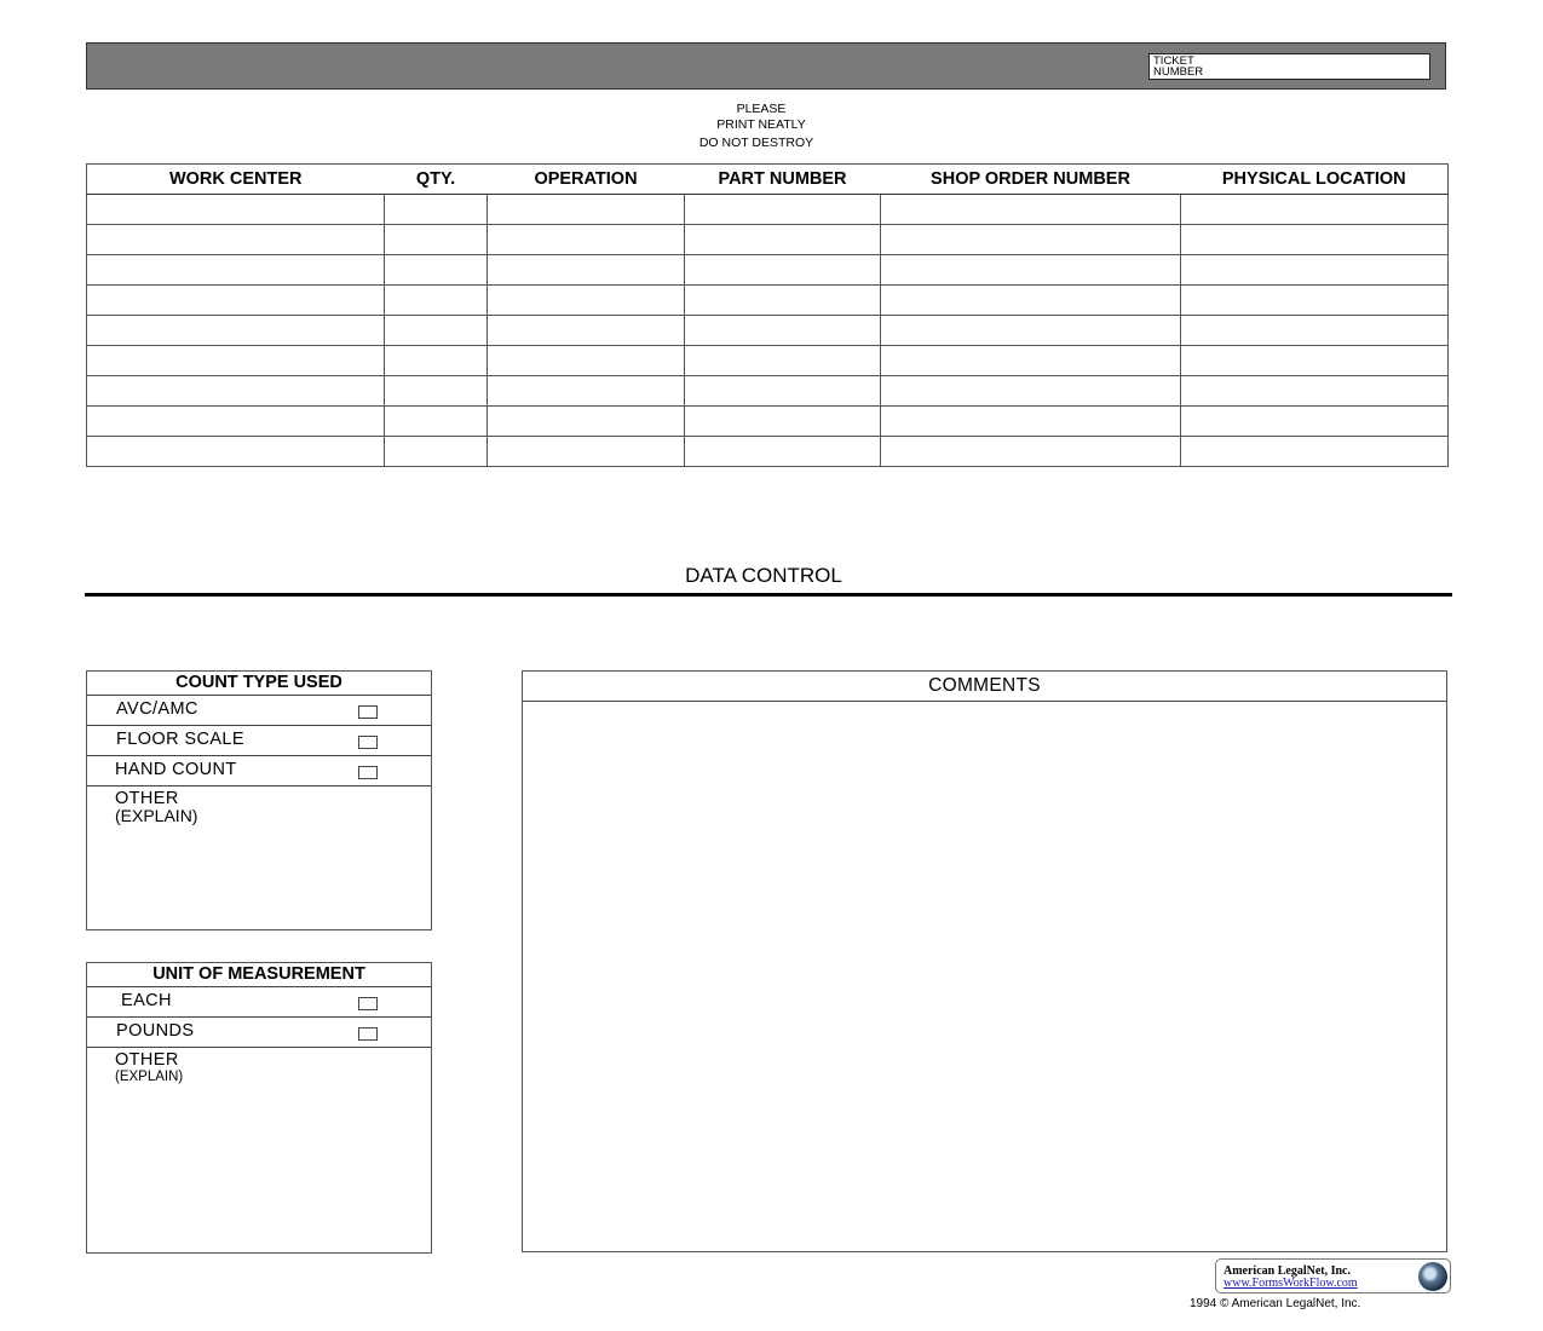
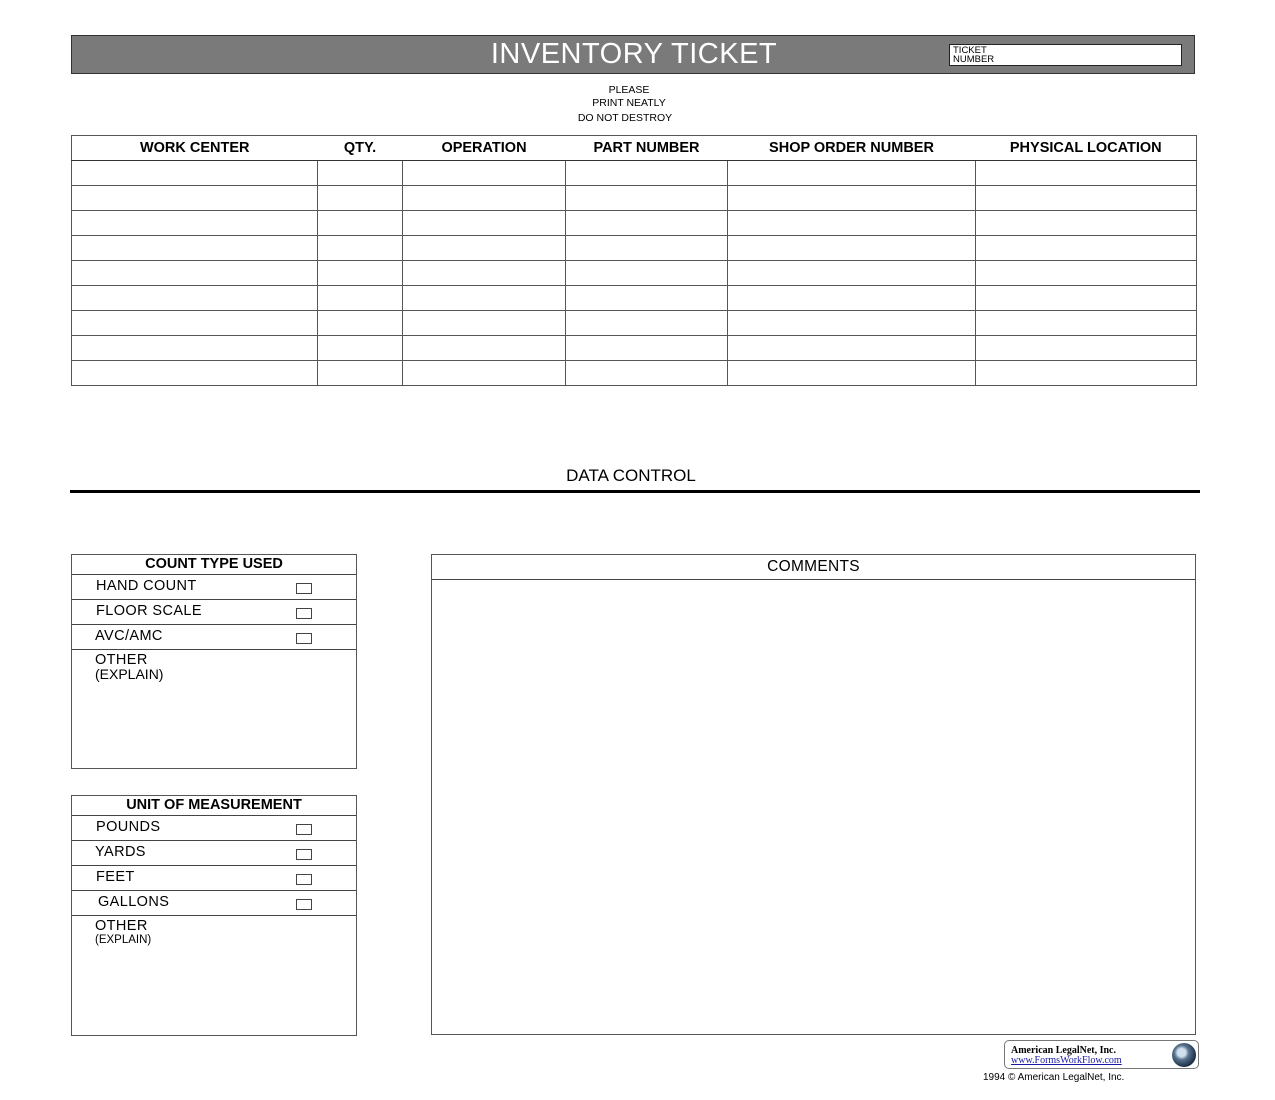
+ INVENTORY TICKET
  TICKET
  NUMBER
  PLEASE
  PRINT NEATLY
  DO NOT DESTROY
  WORK CENTER	QTY.	OPERATION	PART NUMBER	SHOP ORDER NUMBER	PHYSICAL LOCATION
  DATA CONTROL
  COUNT TYPE USED
- AVC/AMC
+ HAND COUNT
  FLOOR SCALE
- HAND COUNT
+ AVC/AMC
  OTHER
  (EXPLAIN)
  UNIT OF MEASUREMENT
- EACH
  POUNDS
+ YARDS
+ FEET
+ GALLONS
  OTHER
  (EXPLAIN)
  COMMENTS
  American LegalNet, Inc.
  www.FormsWorkFlow.com
  1994 © American LegalNet, Inc.
